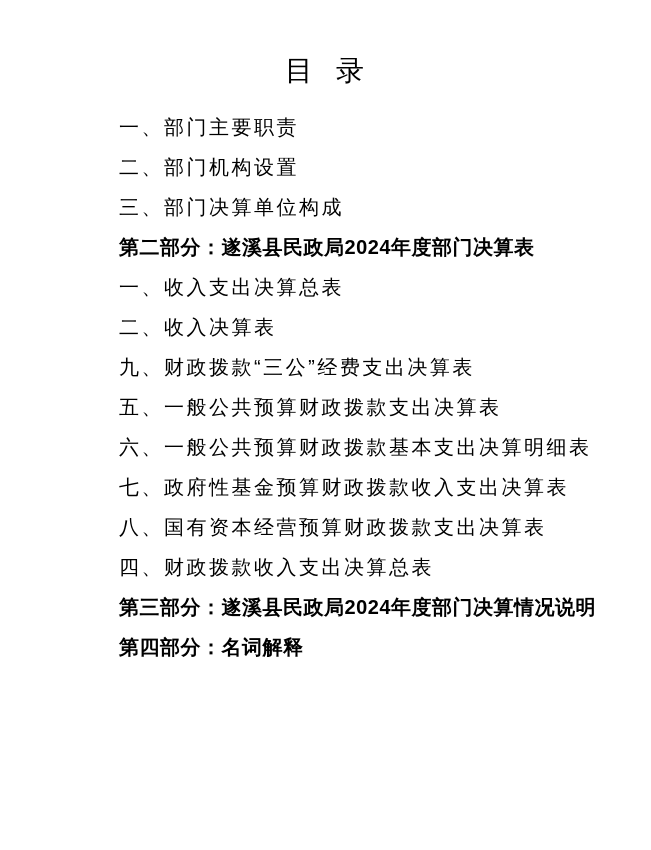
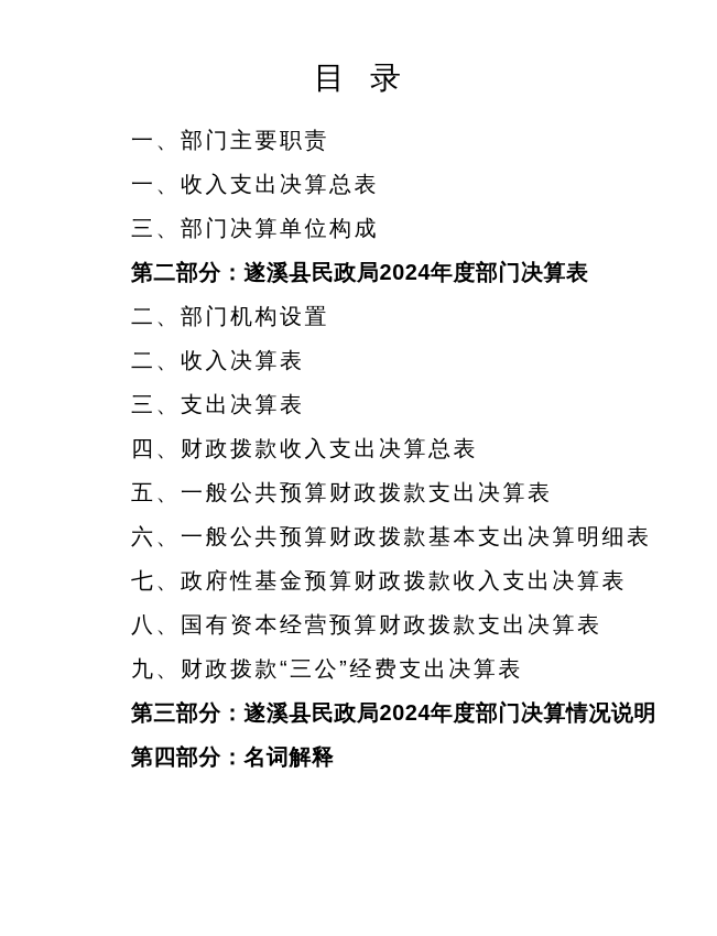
  目 录
  一、部门主要职责
- 二、部门机构设置
+ 一、收入支出决算总表
  三、部门决算单位构成
  第二部分：遂溪县民政局2024年度部门决算表
- 一、收入支出决算总表
+ 二、部门机构设置
  二、收入决算表
+ 三、支出决算表
- 九、财政拨款“三公”经费支出决算表
+ 四、财政拨款收入支出决算总表
  五、一般公共预算财政拨款支出决算表
  六、一般公共预算财政拨款基本支出决算明细表
  七、政府性基金预算财政拨款收入支出决算表
  八、国有资本经营预算财政拨款支出决算表
- 四、财政拨款收入支出决算总表
+ 九、财政拨款“三公”经费支出决算表
  第三部分：遂溪县民政局2024年度部门决算情况说明
  第四部分：名词解释
